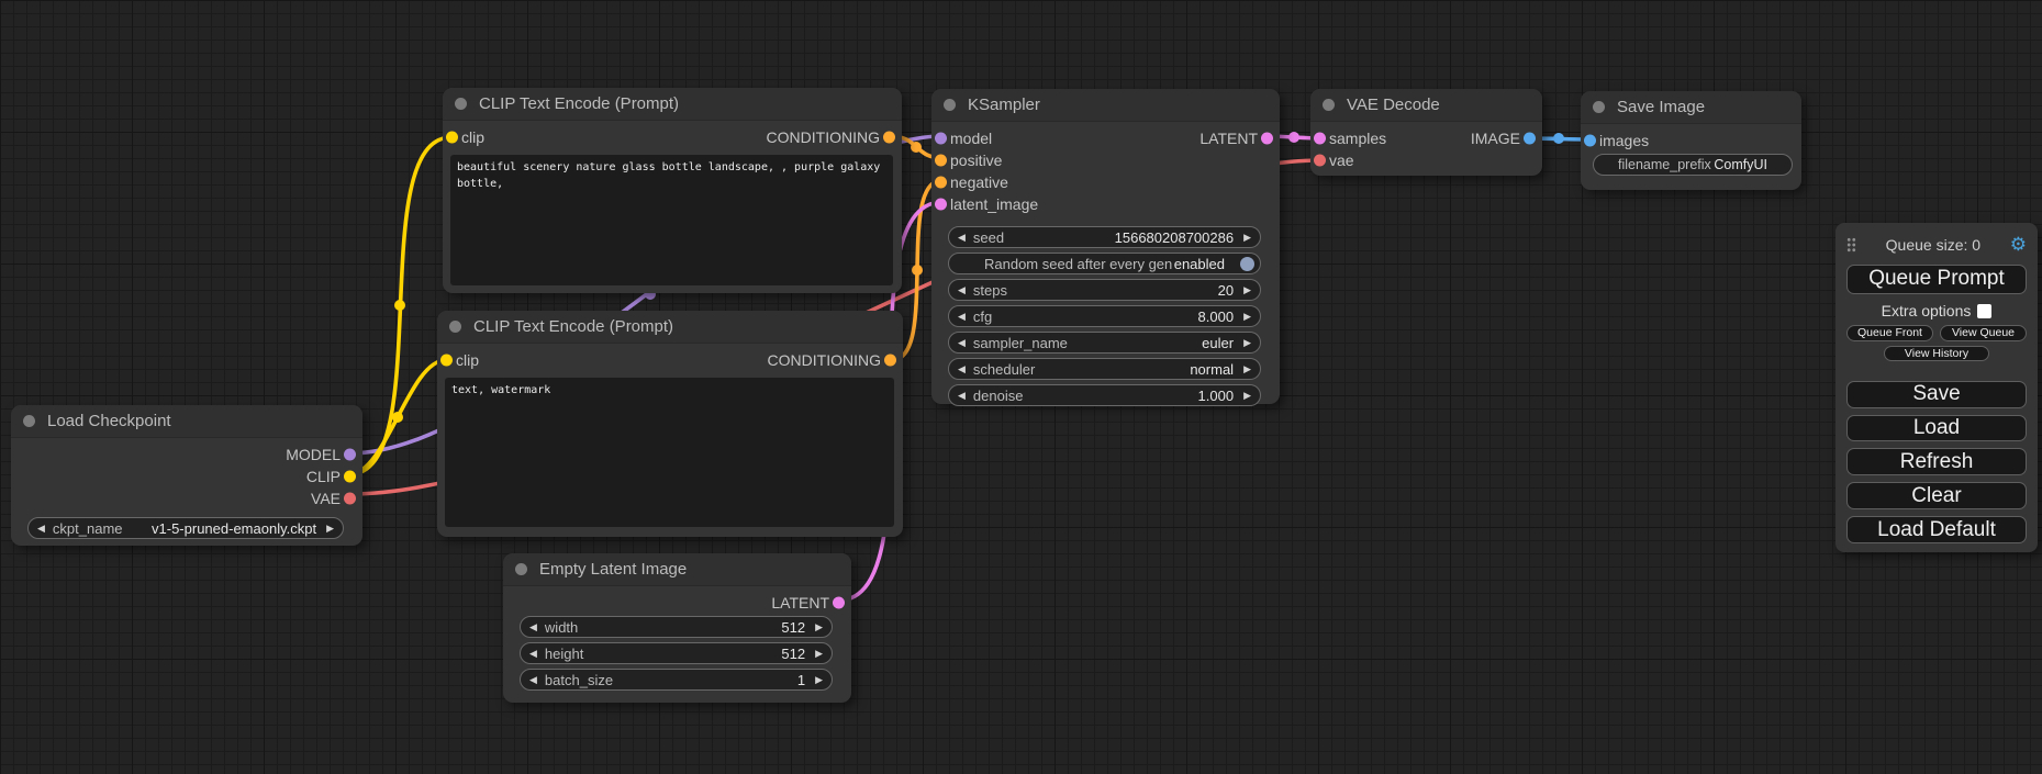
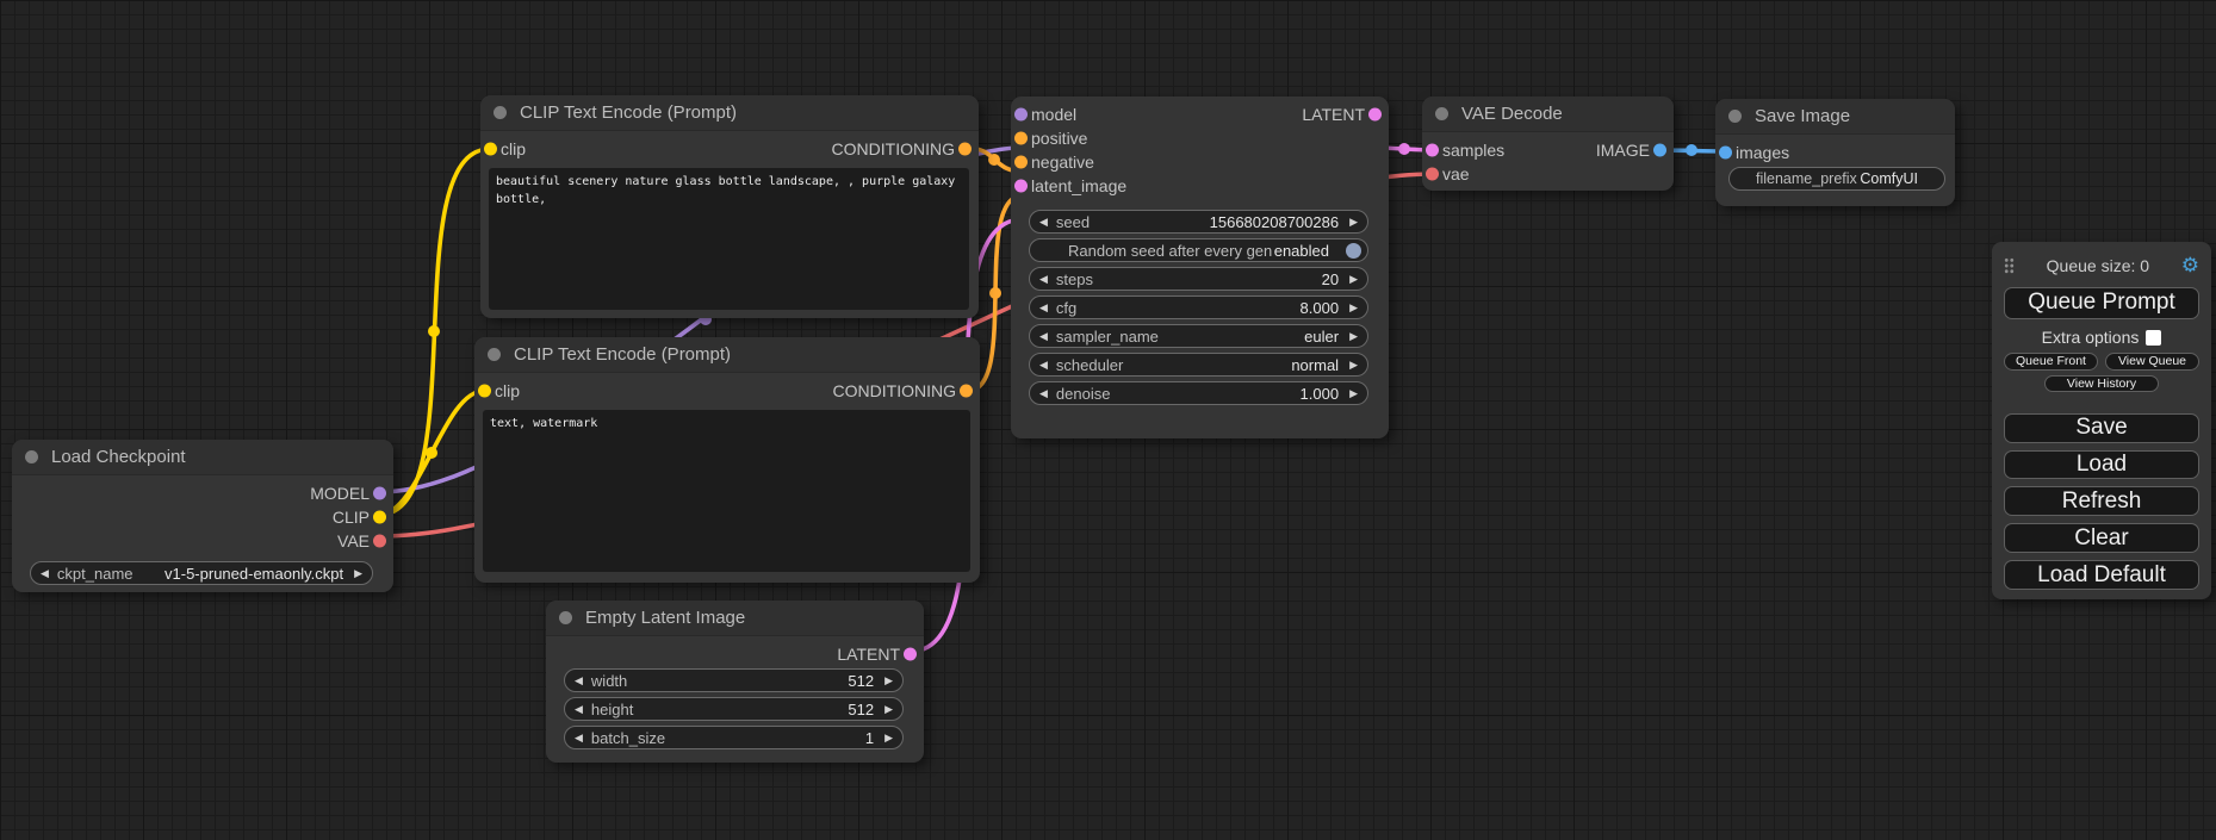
  Load Checkpoint
  MODEL
  CLIP
  VAE
  ◀
  ckpt_name
  v1-5-pruned-emaonly.ckpt
  ▶
  CLIP Text Encode (Prompt)
  clip
  CONDITIONING
  beautiful scenery nature glass bottle landscape, , purple galaxy bottle,
  CLIP Text Encode (Prompt)
  clip
  CONDITIONING
  text, watermark
- KSampler
  model
  LATENT
  positive
  negative
  latent_image
  ◀
  seed
  156680208700286
  ▶
  Random seed after every gen
  enabled
  ◀
  steps
  20
  ▶
  ◀
  cfg
  8.000
  ▶
  ◀
  sampler_name
  euler
  ▶
  ◀
  scheduler
  normal
  ▶
  ◀
  denoise
  1.000
  ▶
  Empty Latent Image
  LATENT
  ◀
  width
  512
  ▶
  ◀
  height
  512
  ▶
  ◀
  batch_size
  1
  ▶
  VAE Decode
  samples
  IMAGE
  vae
  Save Image
  images
  filename_prefix
  ComfyUI
  Queue size: 0
  ⚙
  Queue Prompt
  Extra options
  Queue Front
  View Queue
  View History
  Save
  Load
  Refresh
  Clear
  Load Default
